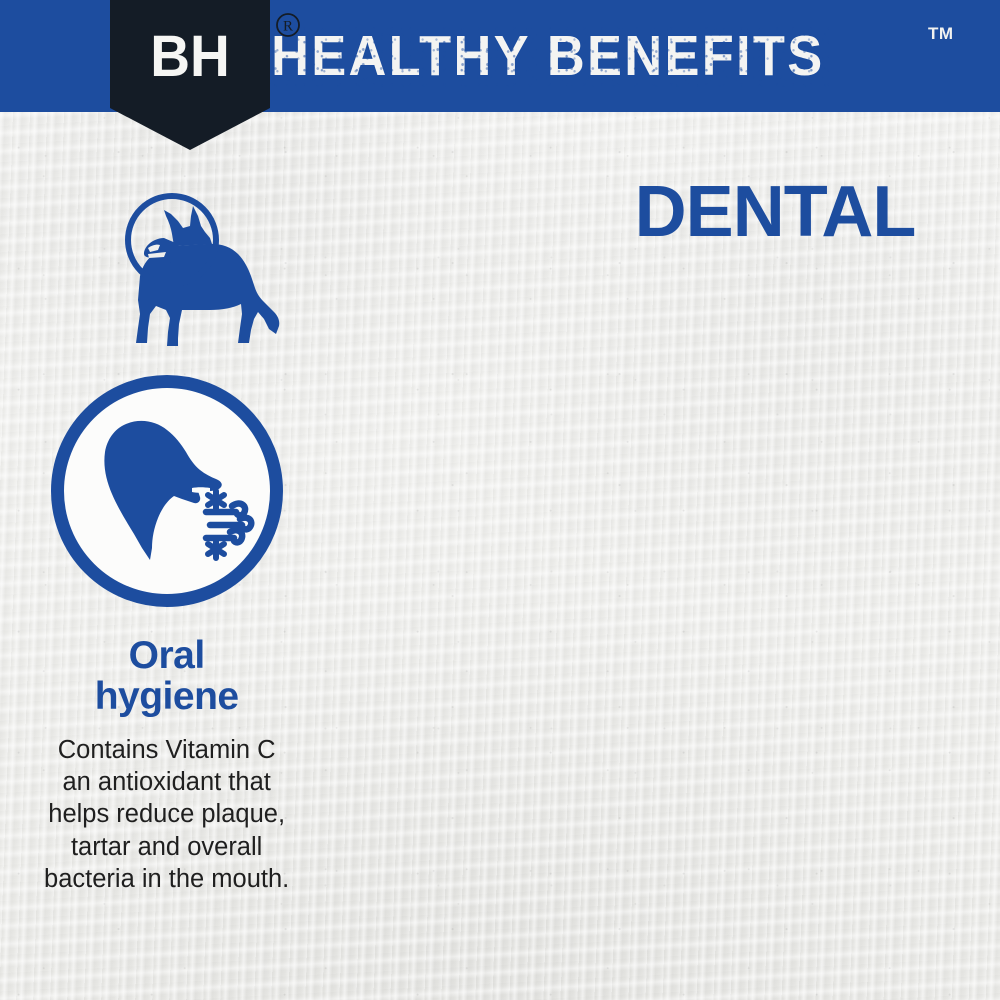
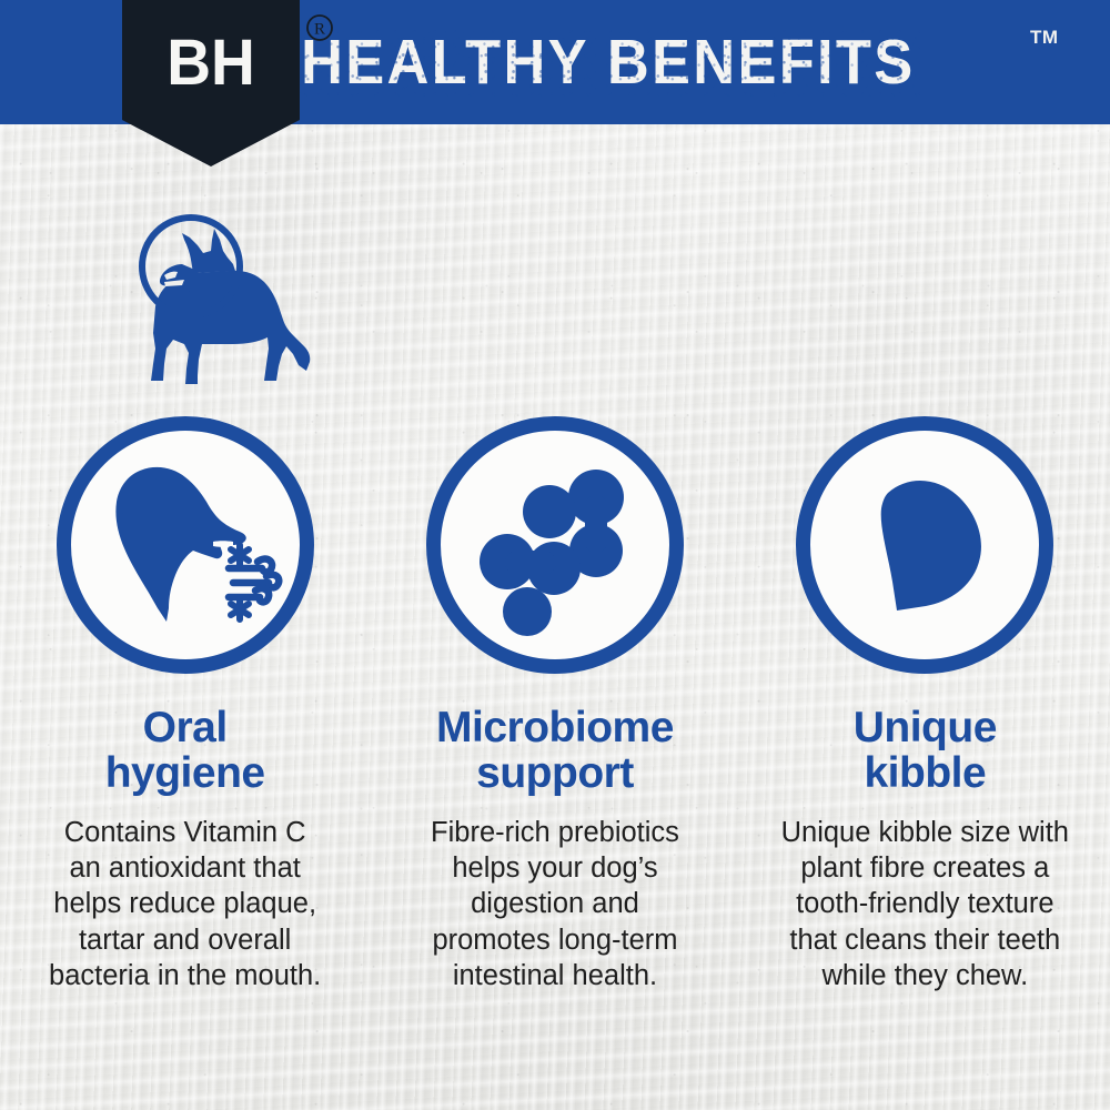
  HEALTHY BENEFITS
  TM
  BH
  R
- DENTAL
  Oral
  hygiene
  Contains Vitamin C
  an antioxidant that
  helps reduce plaque,
  tartar and overall
  bacteria in the mouth.
+ Microbiome
+ support
+ Fibre-rich prebiotics
+ helps your dog’s
+ digestion and
+ promotes long-term
+ intestinal health.
+ Unique
+ kibble
+ Unique kibble size with
+ plant fibre creates a
+ tooth-friendly texture
+ that cleans their teeth
+ while they chew.
